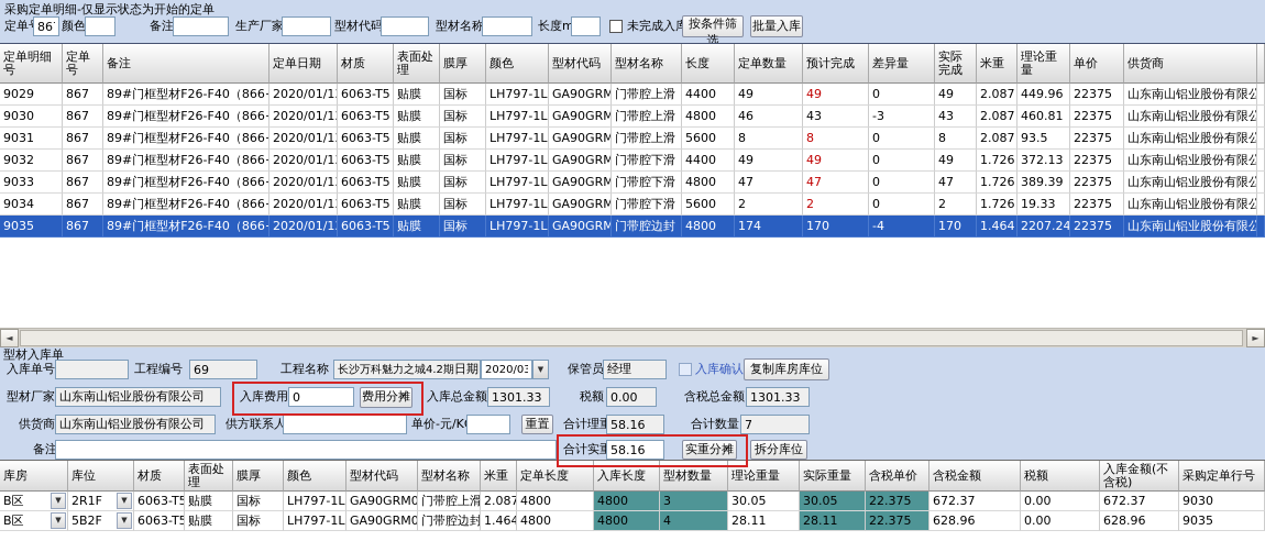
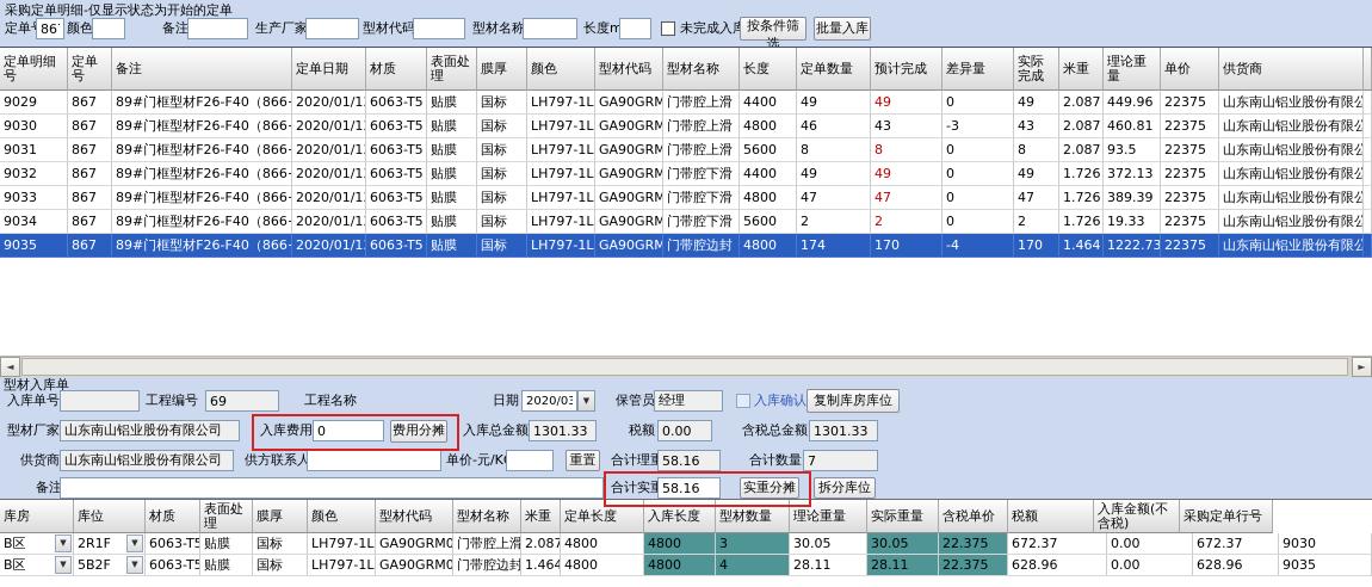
  采购定单明细-仅显示状态为开始的定单
  颜色
  备注
  生产厂家
  型材代码
  型材名称
  长度m
  未完成入
  按条件筛选
  批量入库
  定单明细号
  定单号
  备注
  定单日期
  材质
  表面处理
  膜厚
  颜色
  型材代码
  型材名称
  长度
  定单数量
  预计完成
  差异量
  实际完成
  米重
  理论重量
  单价
  供货商
  9029
  867
  89#门框型材F26-F40（866
  2020/01/1
  6063-T5
  贴膜
  国标
  LH797-1L
  GA90GRM
  门带腔上滑
  4400
  49
  49
  0
  49
  2.087
  449.96
  22375
  山东南山铝业股份有限公
  9030
  867
  89#门框型材F26-F40（866
  2020/01/1
  6063-T5
  贴膜
  国标
  LH797-1L
  GA90GRM
  门带腔上滑
  4800
  46
  43
  -3
  43
  2.087
  460.81
  22375
  山东南山铝业股份有限公
  9031
  867
  89#门框型材F26-F40（866
  2020/01/1
  6063-T5
  贴膜
  国标
  LH797-1L
  GA90GRM
  门带腔上滑
  5600
  8
  8
  0
  8
  2.087
  93.5
  22375
  山东南山铝业股份有限公
  9032
  867
  89#门框型材F26-F40（866
  2020/01/1
  6063-T5
  贴膜
  国标
  LH797-1L
  GA90GRM
  门带腔下滑
  4400
  49
  49
  0
  49
  1.726
  372.13
  22375
  山东南山铝业股份有限公
  9033
  867
  89#门框型材F26-F40（866
  2020/01/1
  6063-T5
  贴膜
  国标
  LH797-1L
  GA90GRM
  门带腔下滑
  4800
  47
  47
  0
  47
  1.726
  389.39
  22375
  山东南山铝业股份有限公
  9034
  867
  89#门框型材F26-F40（866
  2020/01/1
  6063-T5
  贴膜
  国标
  LH797-1L
  GA90GRM
  门带腔下滑
  5600
  2
  2
  0
  2
  1.726
  19.33
  22375
  山东南山铝业股份有限公
  9035
  867
  89#门框型材F26-F40（866
  2020/01/1
  6063-T5
  贴膜
  国标
  LH797-1L
  GA90GRM
  门带腔边封
  4800
  174
  170
  -4
  170
  1.464
- 2207.24
+ 1222.73
  22375
  山东南山铝业股份有限公
  ◄
  ►
  型材入库单
  入库单号
  工程编号
  69
  工程名称
- 长沙万科魅力之城4.2期
  日期
  2020/03
  ▼
  保管员
  经理
  入库确认
  复制库房库位
  型材厂家
  山东南山铝业股份有限公司
  入库费用
  0
  费用分摊
  入库总金额
  1301.33
  税额
  0.00
  含税总金额
  1301.33
  供货商
  山东南山铝业股份有限公司
  供方联系人
  单价-元/K
  重置
  合计理
  58.16
  合计数量
  7
  备注
  合计实
  58.16
  实重分摊
  拆分库位
  库房
  库位
  材质
  表面处理
  膜厚
  颜色
  型材代码
  型材名称
  米重
  定单长度
  入库长度
  型材数量
  理论重量
  实际重量
  含税单价
- 含税金额
  税额
  入库金额(不含税)
  采购定单行号
  B区
  ▼
  2R1F
  ▼
  6063-T5
  贴膜
  国标
  LH797-1L
  GA90GRM0
  门带腔上滑
  2.087
  4800
  4800
  3
  30.05
  30.05
  22.375
  672.37
  0.00
  672.37
  9030
  B区
  ▼
  5B2F
  ▼
  6063-T5
  贴膜
  国标
  LH797-1L
  GA90GRM0
  门带腔边封
  1.464
  4800
  4800
  4
  28.11
  28.11
  22.375
  628.96
  0.00
  628.96
  9035
